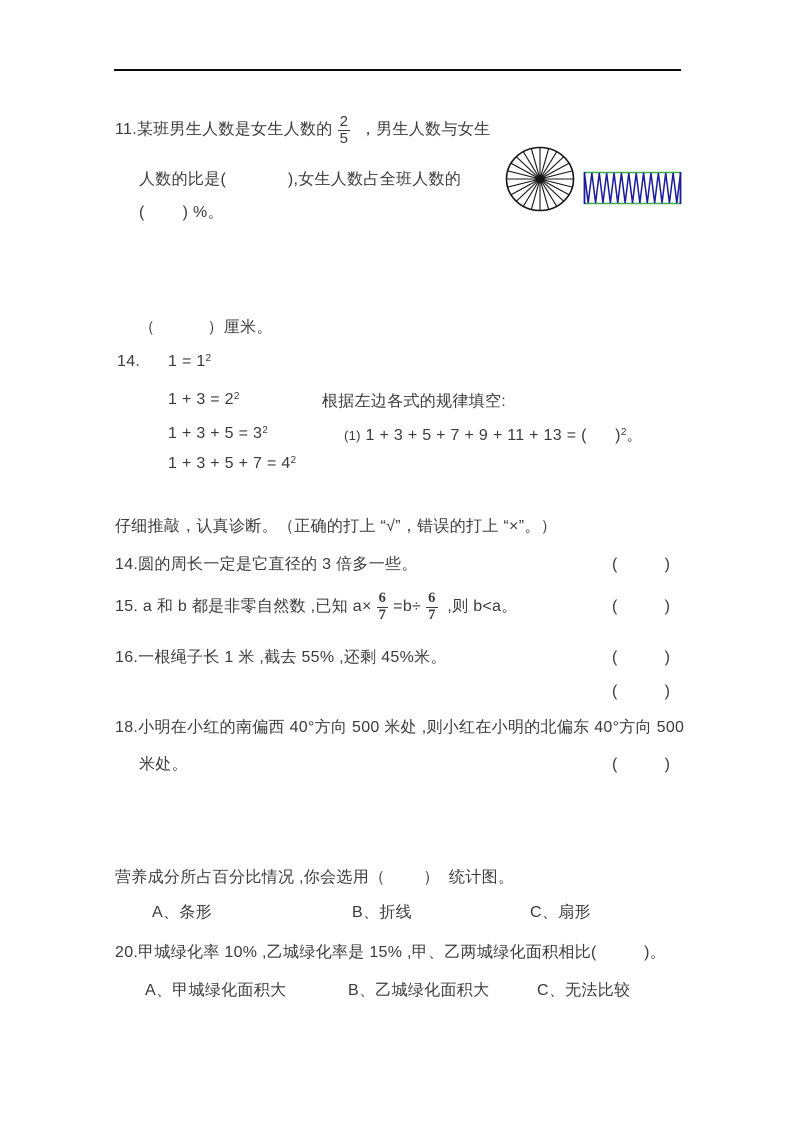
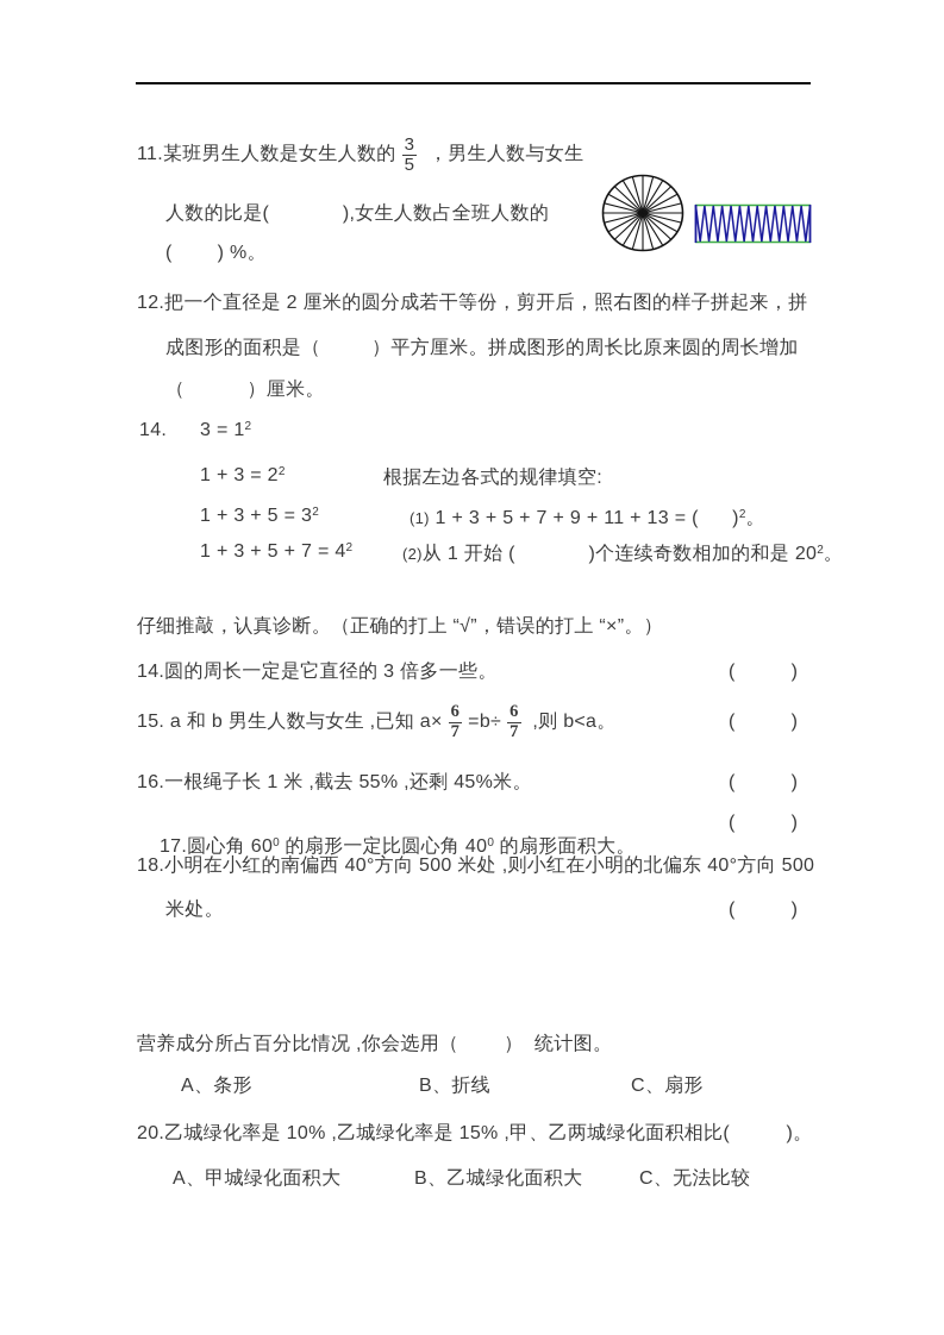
  11.某班男生人数是女生人数的
- 2
+ 3
  5
  ，男生人数与女生
  人数的比是( ),女生人数占全班人数的
  ( ) %。
+ 12.把一个直径是 2 厘米的圆分成若干等份，剪开后，照右图的样子拼起来，拼
+ 成图形的面积是（ ）平方厘米。拼成图形的周长比原来圆的周长增加
  （ ）厘米。
  14.
- 1 = 12
+ 3 = 12
  1 + 3 = 22
  根据左边各式的规律填空:
  1 + 3 + 5 = 32
  (1) 1 + 3 + 5 + 7 + 9 + 11 + 13 = ( )2。
  1 + 3 + 5 + 7 = 42
+ (2)从 1 开始 ( )个连续奇数相加的和是 202。
  仔细推敲，认真诊断。（正确的打上 “√”，错误的打上 “×”。）
  14.圆的周长一定是它直径的 3 倍多一些。
  (
  )
- 15. a 和 b 都是非零自然数 ,已知 a×
+ 15. a 和 b 男生人数与女生 ,已知 a×
  6
  7
  =b÷
  6
  7
  ,则 b<a。
  (
  )
  16.一根绳子长 1 米 ,截去 55% ,还剩 45%米。
  (
  )
+ 17.圆心角 600 的扇形一定比圆心角 400 的扇形面积大。
  (
  )
  18.小明在小红的南偏西 40°方向 500 米处 ,则小红在小明的北偏东 40°方向 500
  米处。
  (
  )
  营养成分所占百分比情况 ,你会选用（ ） 统计图。
  A、条形
  B、折线
  C、扇形
- 20.甲城绿化率 10% ,乙城绿化率是 15% ,甲、乙两城绿化面积相比( )。
+ 20.乙城绿化率是 10% ,乙城绿化率是 15% ,甲、乙两城绿化面积相比( )。
  A、甲城绿化面积大
  B、乙城绿化面积大
  C、无法比较
